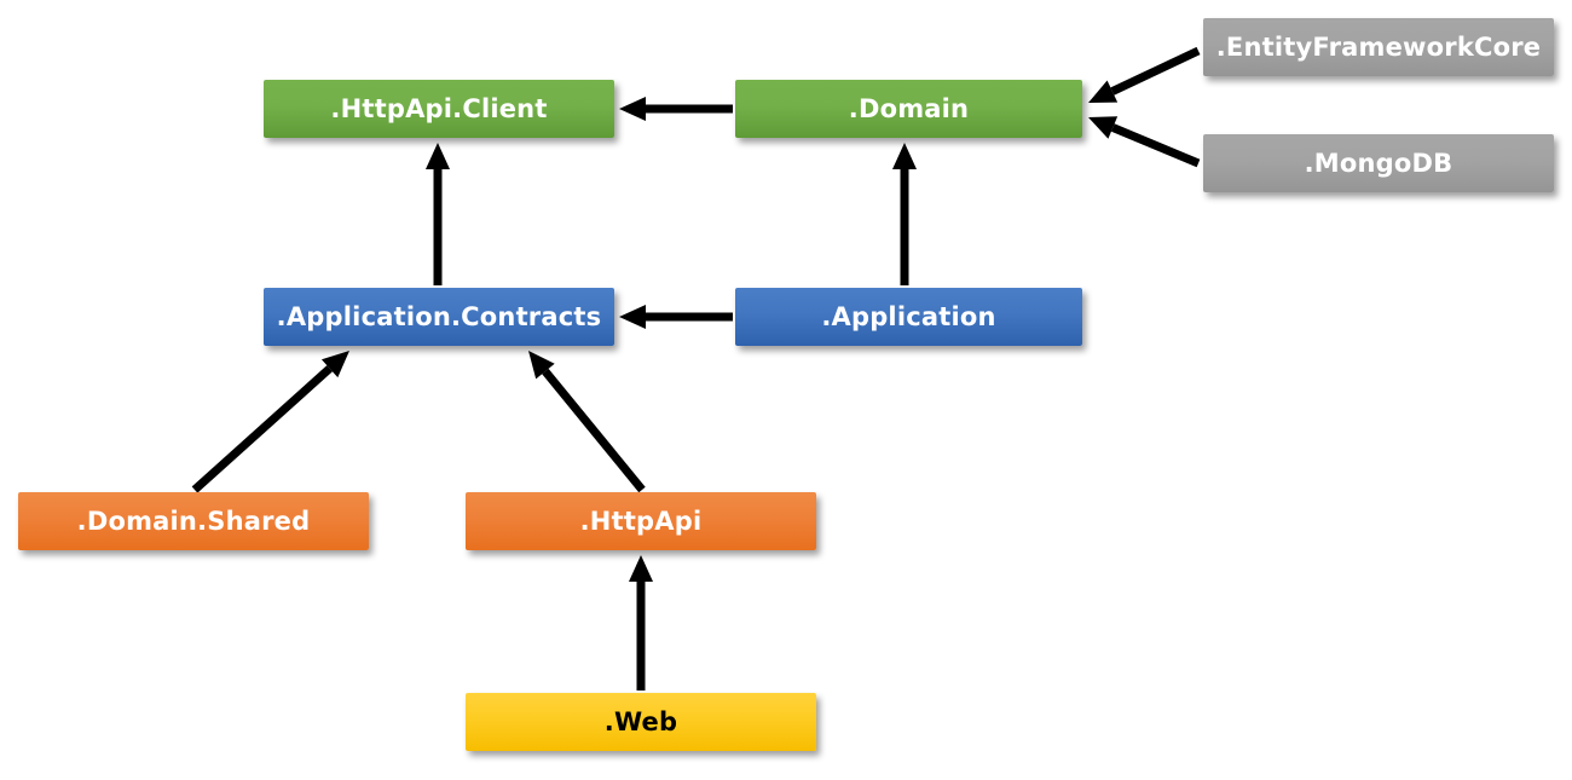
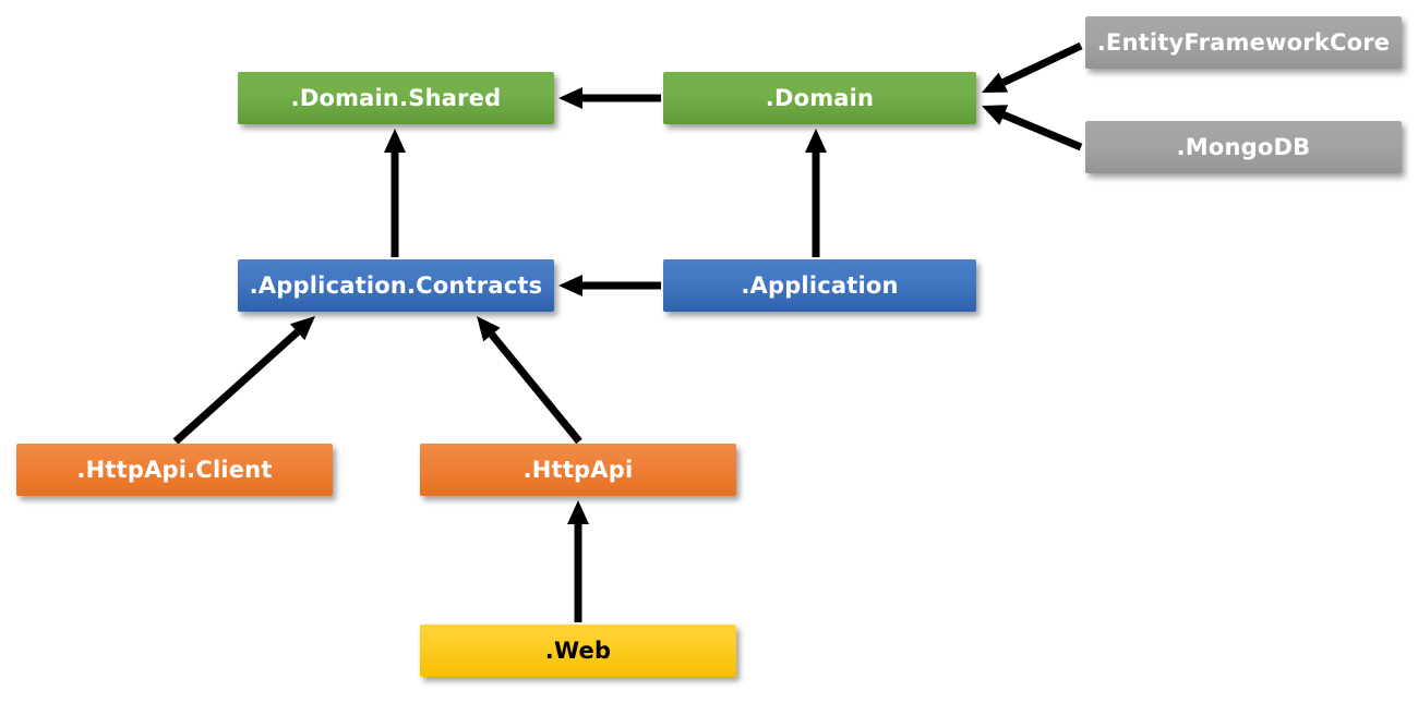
- .HttpApi.Client
+ .Domain.Shared
  .Domain
  .EntityFrameworkCore
  .MongoDB
  .Application.Contracts
  .Application
- .Domain.Shared
+ .HttpApi.Client
  .HttpApi
  .Web
